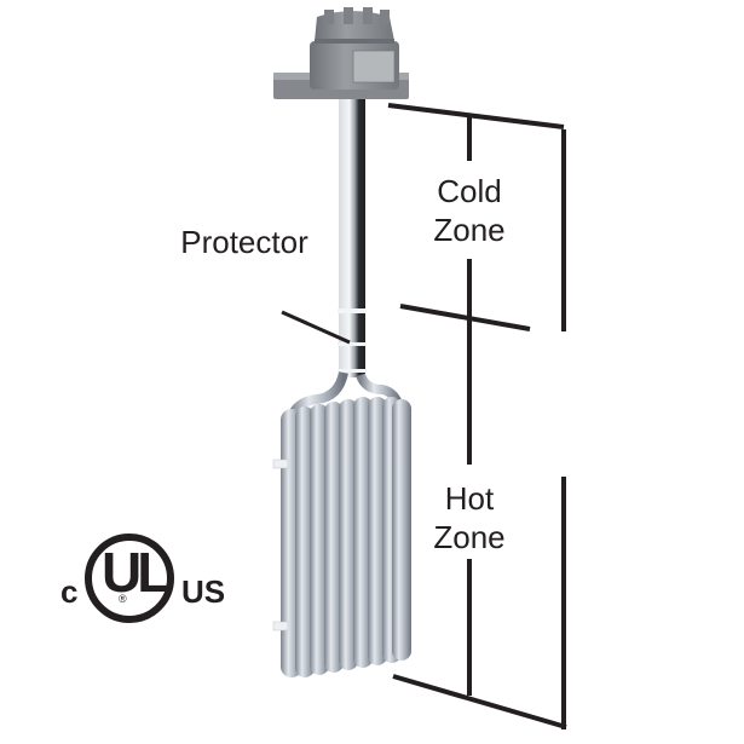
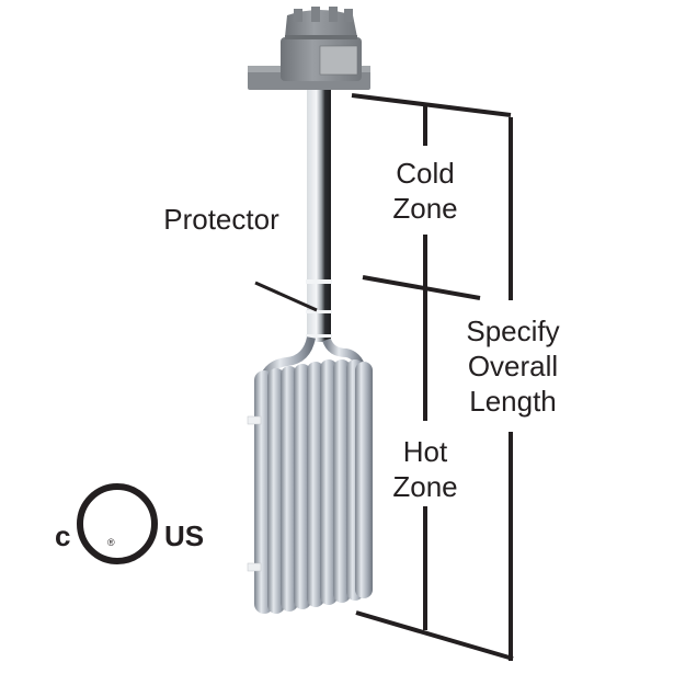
  Protector
  Cold
  Zone
  Hot
  Zone
+ Specify
+ Overall
+ Length
  c
- UL
  ®
  US
